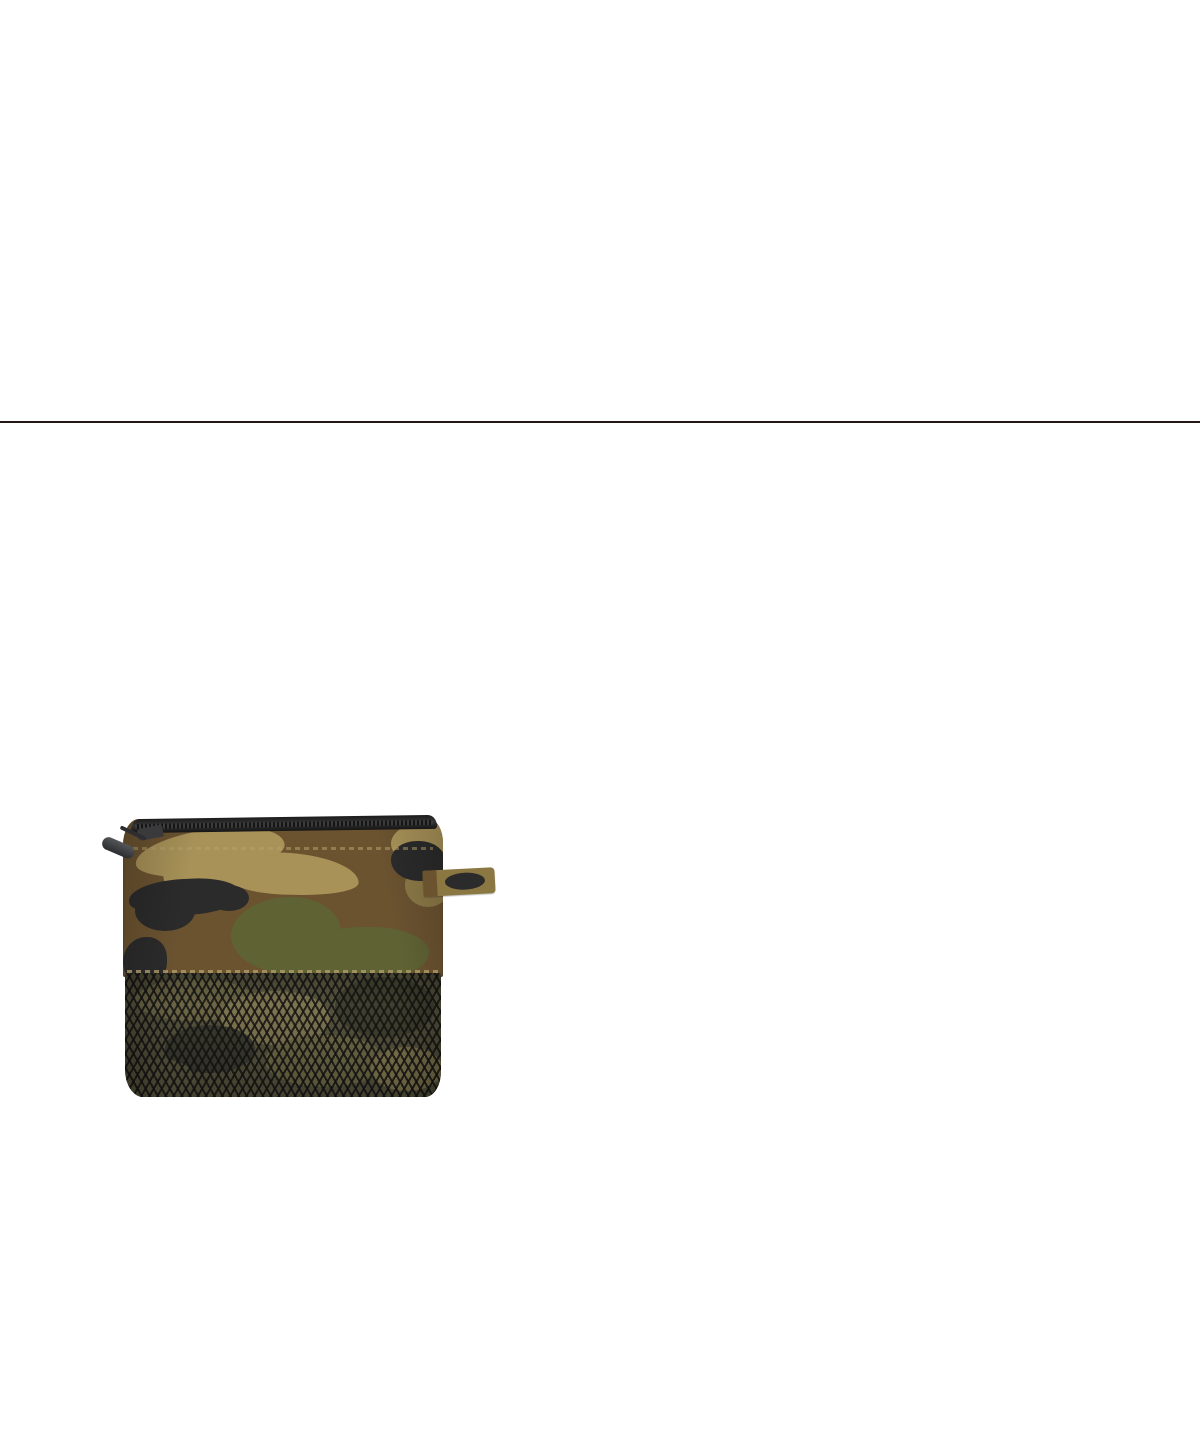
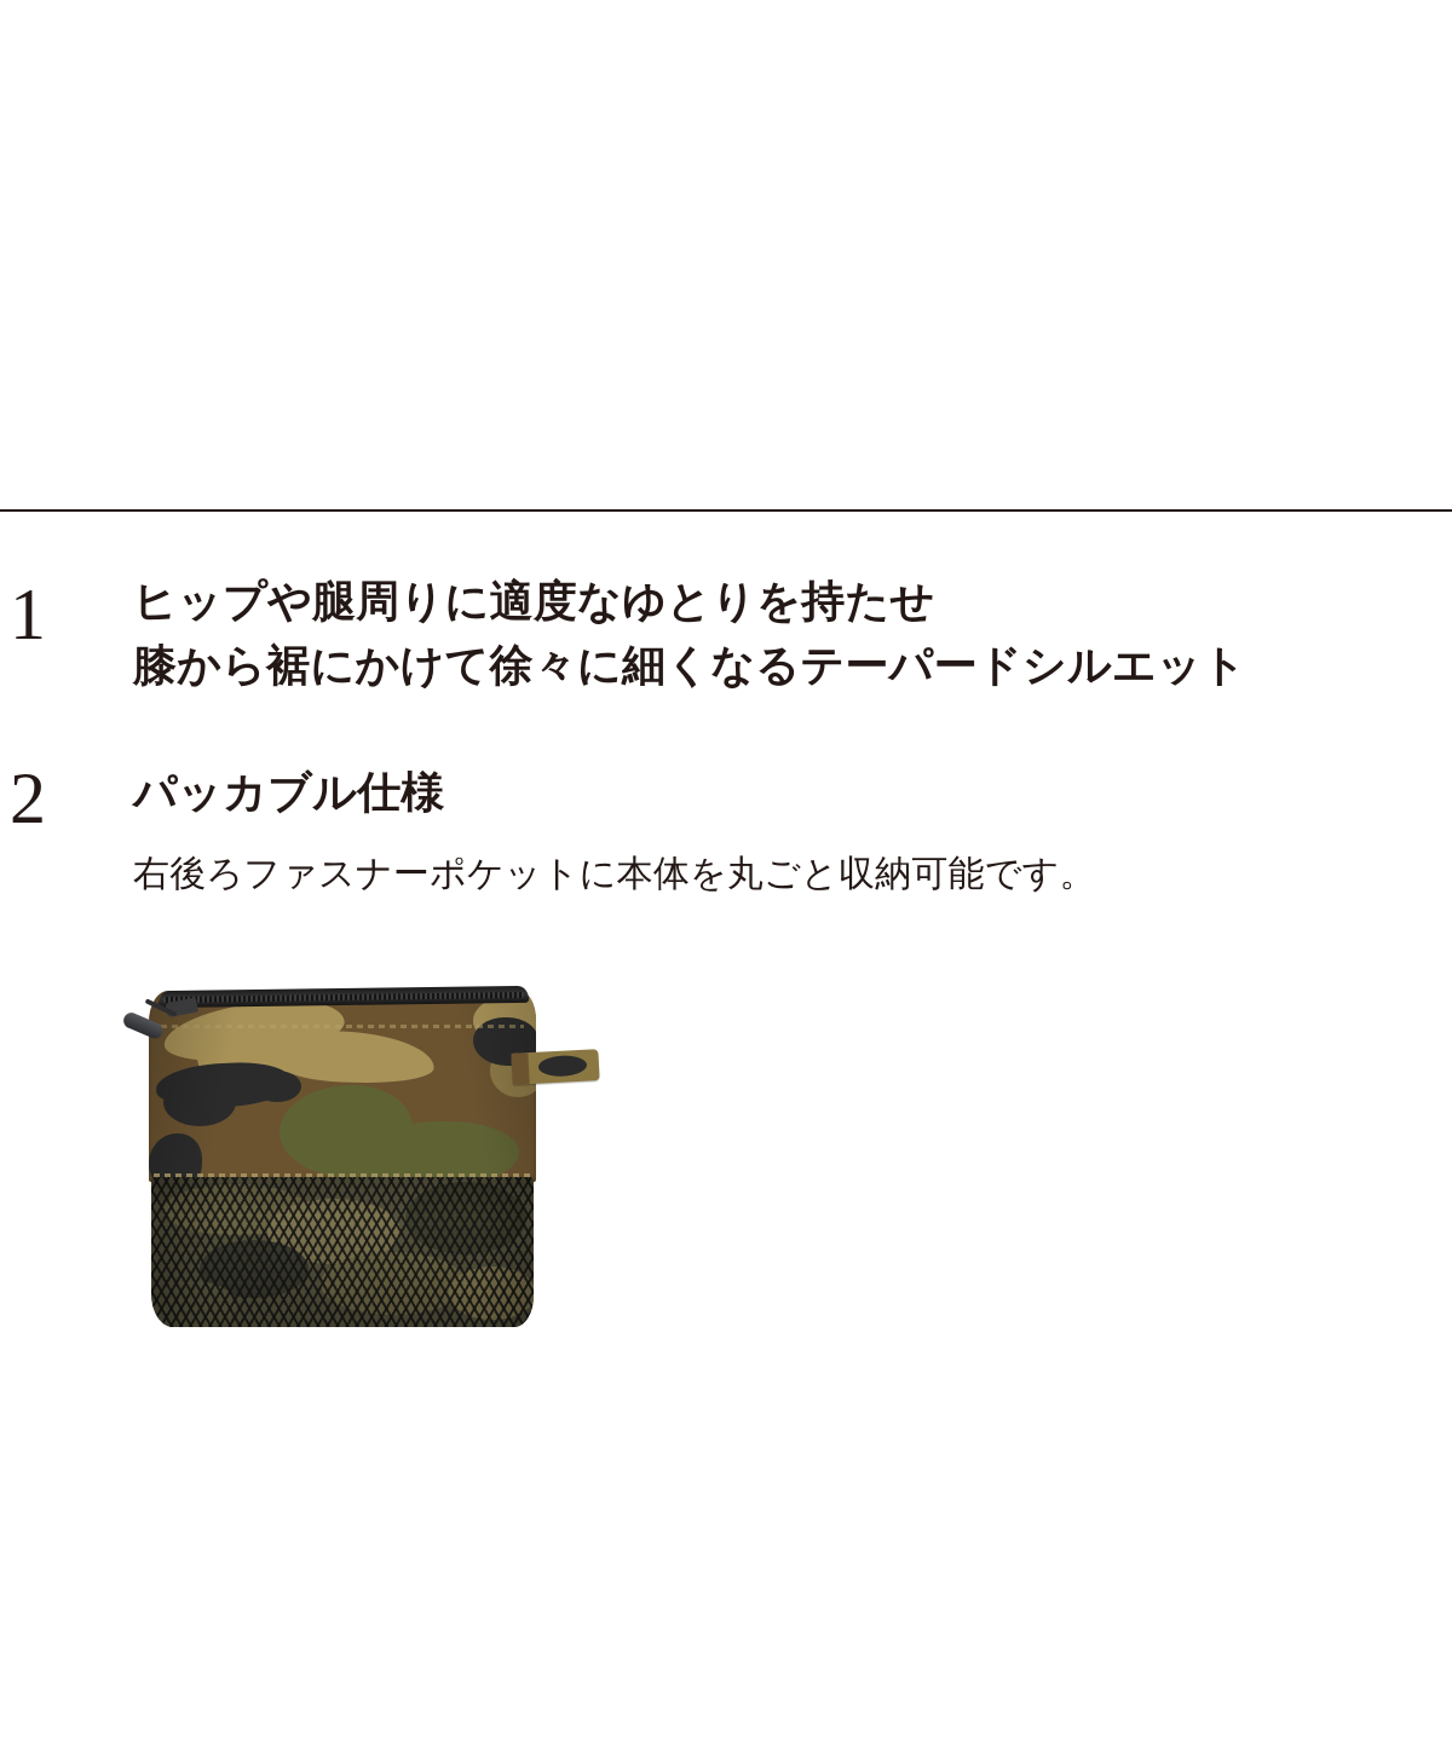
+ 1
+ ヒップや腿周りに適度なゆとりを持たせ
+ 膝から裾にかけて徐々に細くなるテーパードシルエット
+ 2
+ パッカブル仕様
+ 右後ろファスナーポケットに本体を丸ごと収納可能です。
